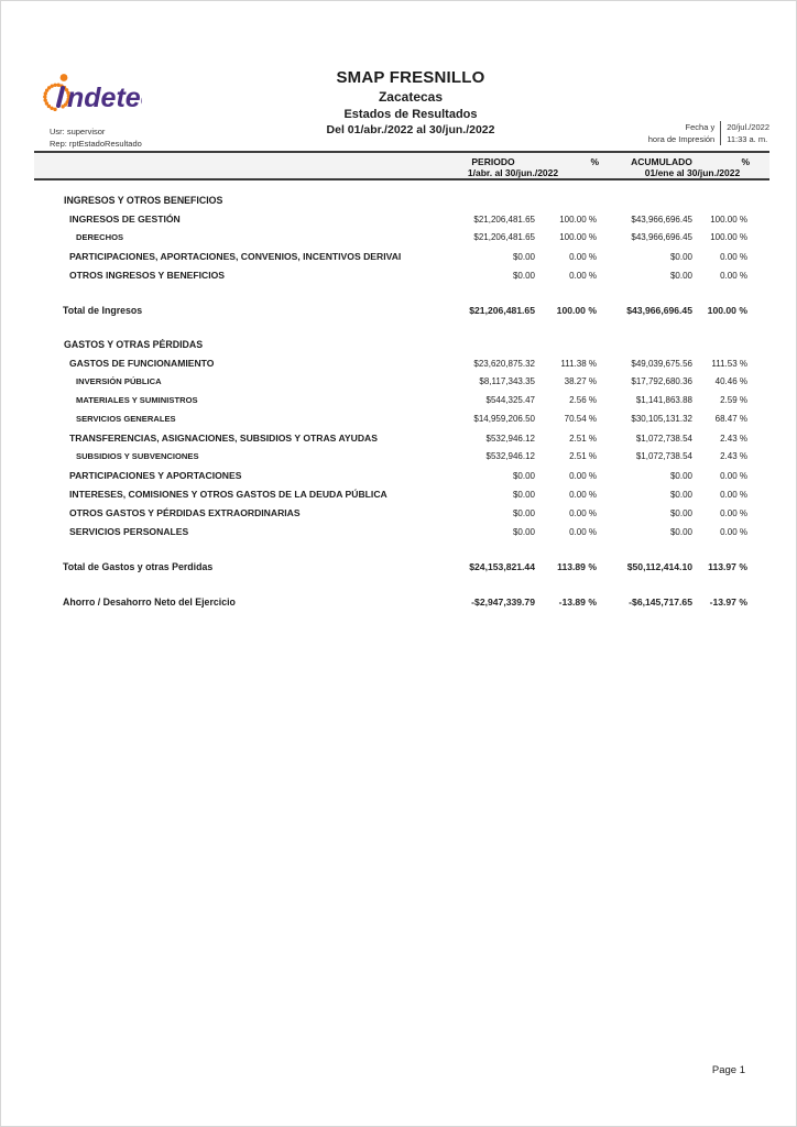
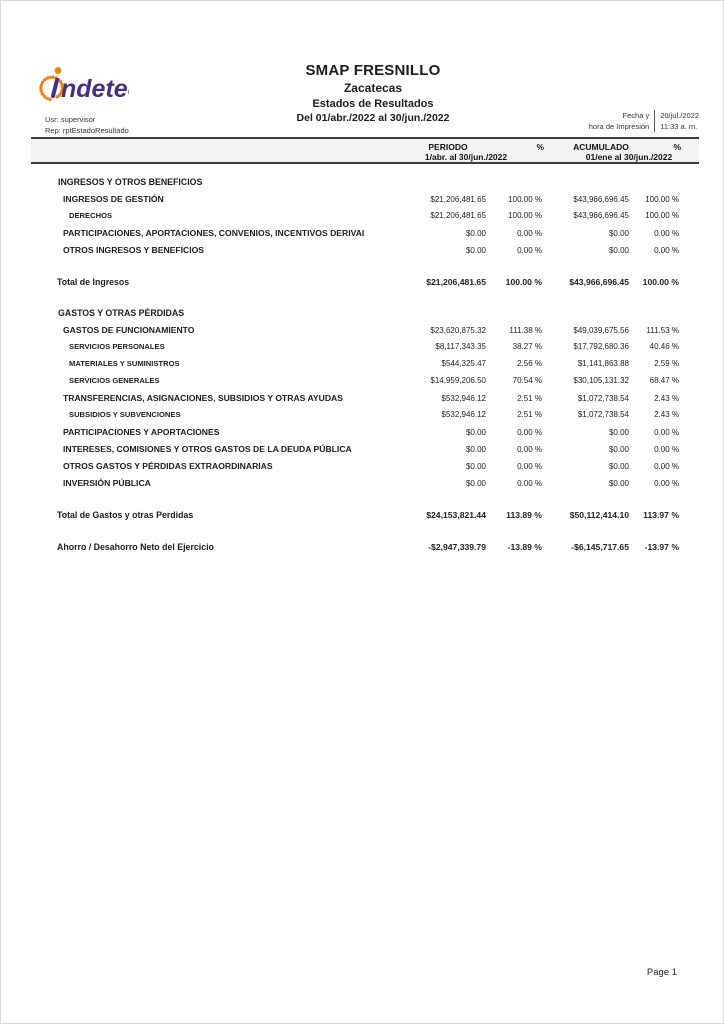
  ndete
  SMAP FRESNILLO
  Zacatecas
  Estados de Resultados
  Del 01/abr./2022 al 30/jun./2022
  Usr: supervisor
  Rep: rptEstadoResultado
  Fecha y
  hora de Impresión
  20/jul./2022
  11:33 a. m.
  PERIODO
  %
  ACUMULADO
  %
  1/abr. al 30/jun./2022
  01/ene al 30/jun./2022
  INGRESOS Y OTROS BENEFICIOS
  INGRESOS DE GESTIÓN
  $21,206,481.65
  100.00 %
  $43,966,696.45
  100.00 %
  DERECHOS
  $21,206,481.65
  100.00 %
  $43,966,696.45
  100.00 %
  PARTICIPACIONES, APORTACIONES, CONVENIOS, INCENTIVOS DERIVAI
  $0.00
  0.00 %
  $0.00
  0.00 %
  OTROS INGRESOS Y BENEFICIOS
  $0.00
  0.00 %
  $0.00
  0.00 %
  Total de Ingresos
  $21,206,481.65
  100.00 %
  $43,966,696.45
  100.00 %
  GASTOS Y OTRAS PÉRDIDAS
  GASTOS DE FUNCIONAMIENTO
  $23,620,875.32
  111.38 %
  $49,039,675.56
  111.53 %
- INVERSIÓN PÚBLICA
+ SERVICIOS PERSONALES
  $8,117,343.35
  38.27 %
  $17,792,680.36
  40.46 %
  MATERIALES Y SUMINISTROS
  $544,325.47
  2.56 %
  $1,141,863.88
  2.59 %
  SERVICIOS GENERALES
  $14,959,206.50
  70.54 %
  $30,105,131.32
  68.47 %
  TRANSFERENCIAS, ASIGNACIONES, SUBSIDIOS Y OTRAS AYUDAS
  $532,946.12
  2.51 %
  $1,072,738.54
  2.43 %
  SUBSIDIOS Y SUBVENCIONES
  $532,946.12
  2.51 %
  $1,072,738.54
  2.43 %
  PARTICIPACIONES Y APORTACIONES
  $0.00
  0.00 %
  $0.00
  0.00 %
  INTERESES, COMISIONES Y OTROS GASTOS DE LA DEUDA PÚBLICA
  $0.00
  0.00 %
  $0.00
  0.00 %
  OTROS GASTOS Y PÉRDIDAS EXTRAORDINARIAS
  $0.00
  0.00 %
  $0.00
  0.00 %
- SERVICIOS PERSONALES
+ INVERSIÓN PÚBLICA
  $0.00
  0.00 %
  $0.00
  0.00 %
  Total de Gastos y otras Perdidas
  $24,153,821.44
  113.89 %
  $50,112,414.10
  113.97 %
  Ahorro / Desahorro Neto del Ejercicio
  -$2,947,339.79
  -13.89 %
  -$6,145,717.65
  -13.97 %
  Page 1
